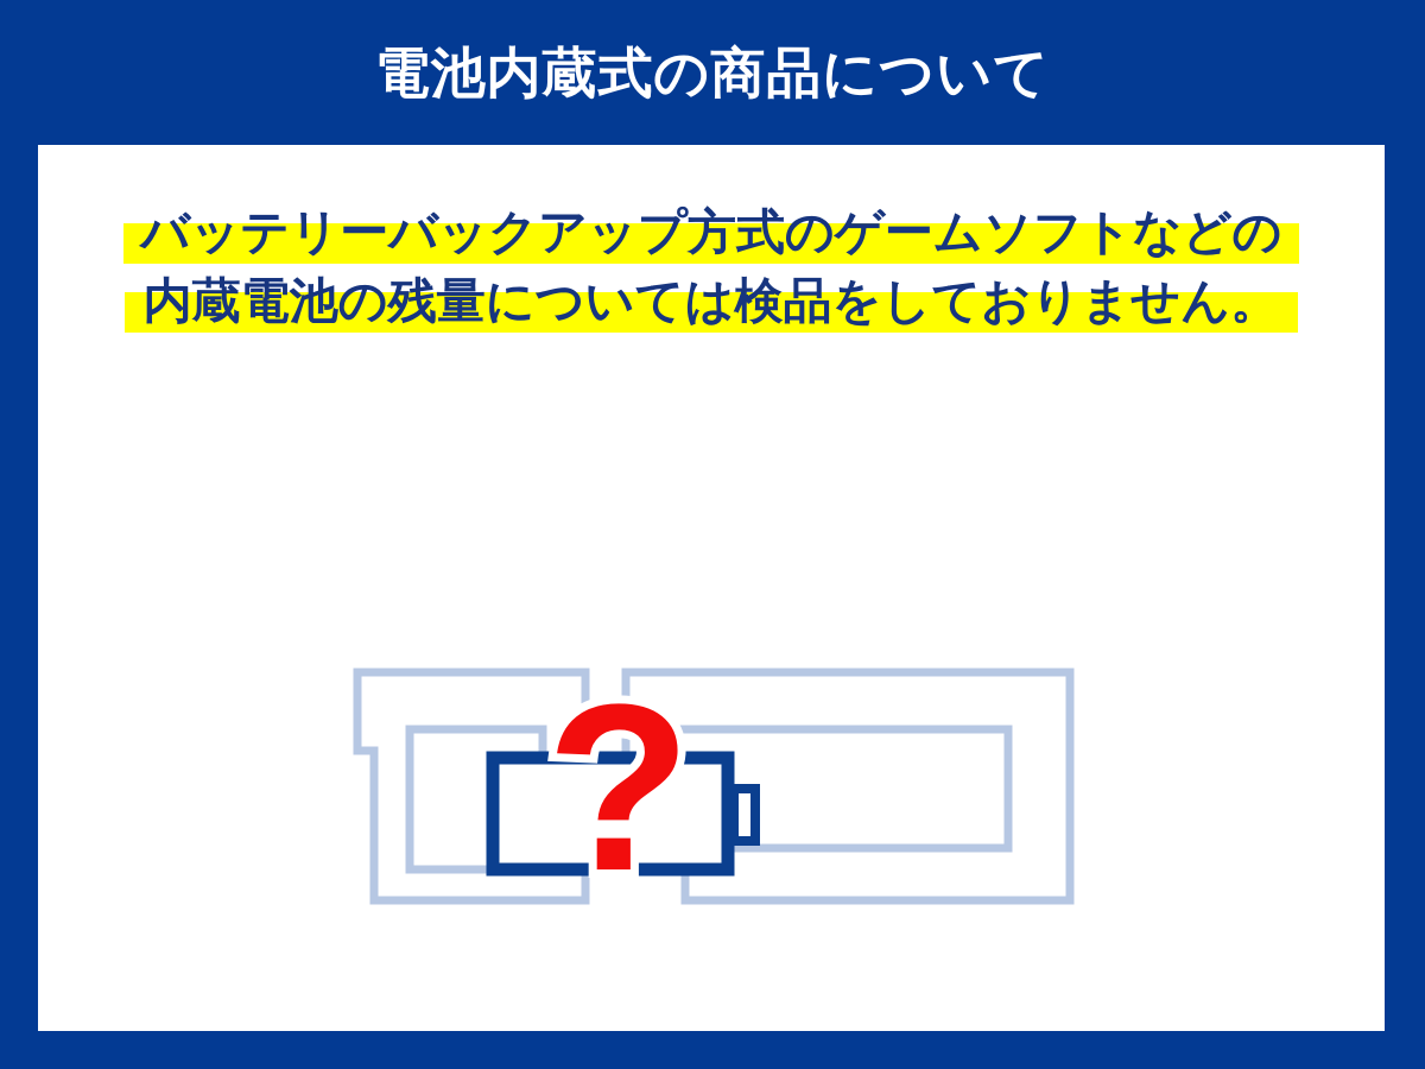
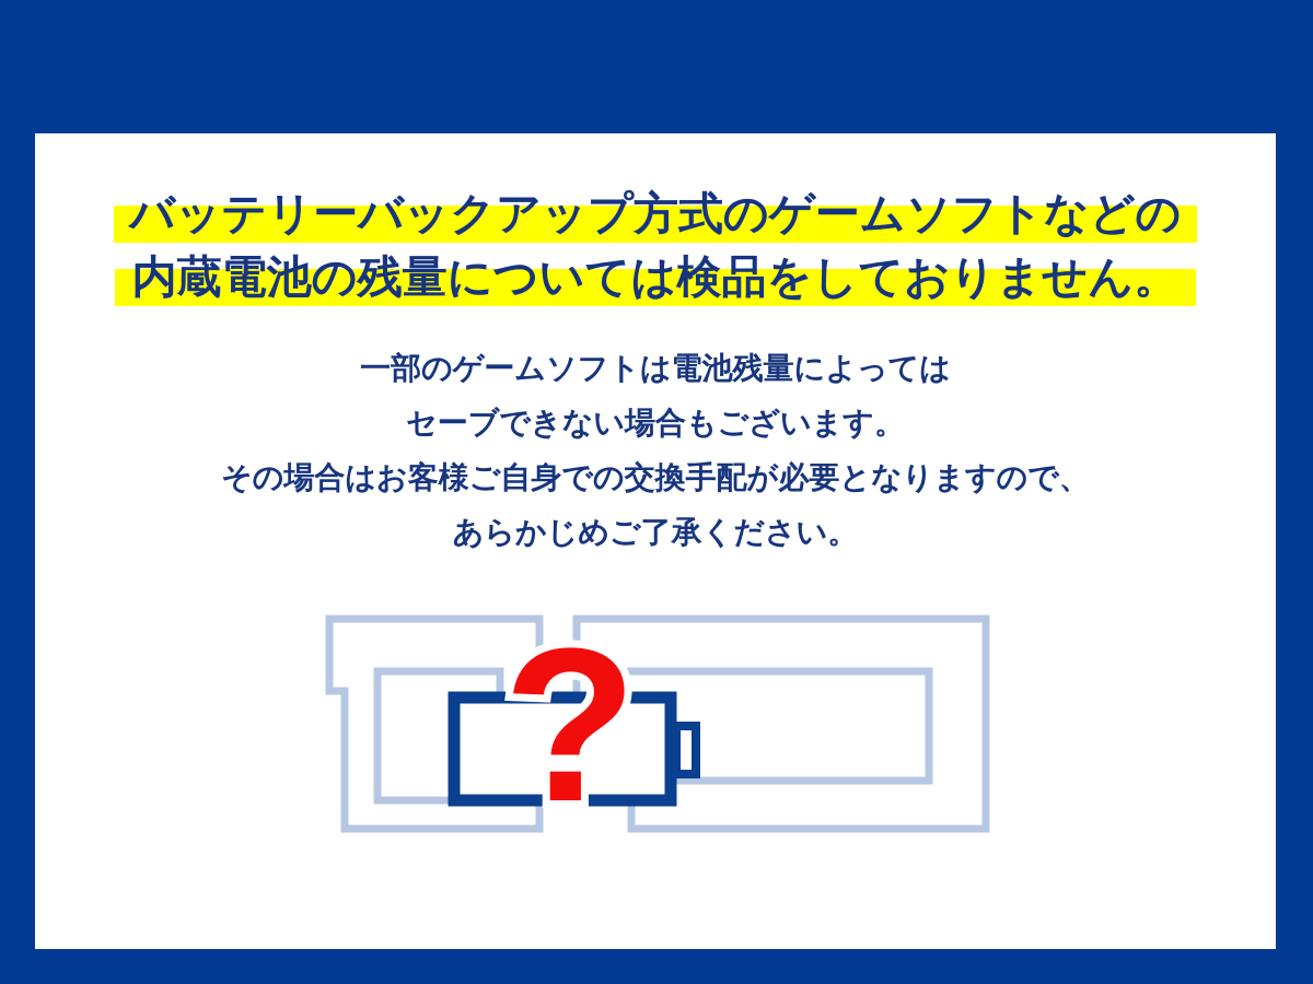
- 電池内蔵式の商品について
  バッテリーバックアップ方式のゲームソフトなどの
  内蔵電池の残量については検品をしておりません。
+ 一部のゲームソフトは電池残量によっては
+ セーブできない場合もございます。
+ その場合はお客様ご自身での交換手配が必要となりますので、
+ あらかじめご了承ください。
  ?
